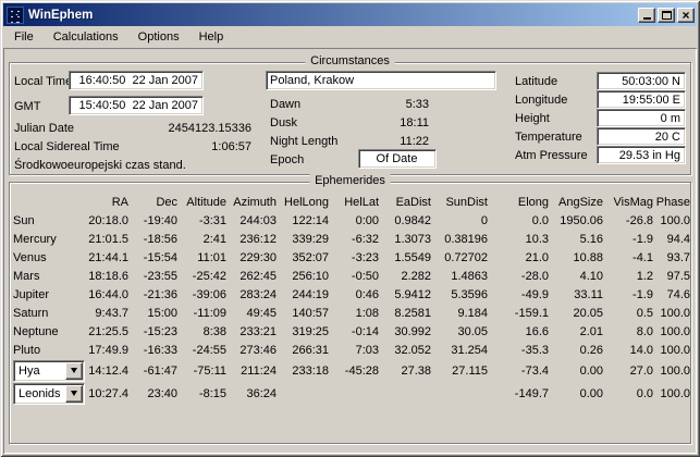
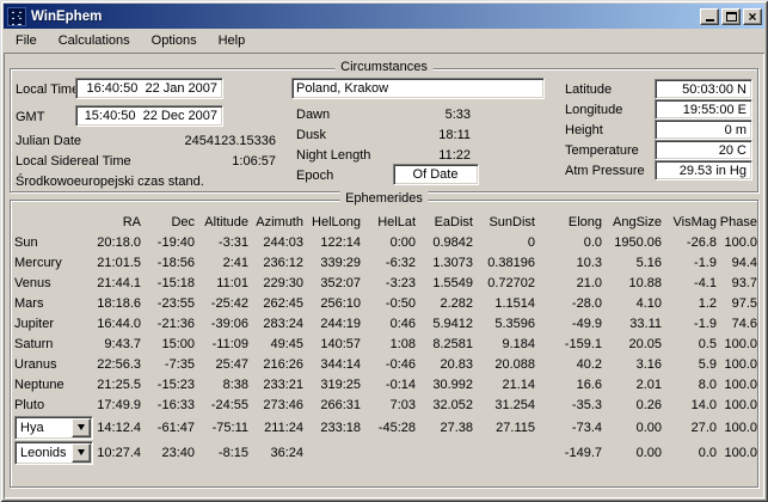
  WinEphem
  ×
  File
  Calculations
  Options
  Help
  Circumstances
  Local Tim
  16:40:50 22 Jan 2007
  GMT
- 15:40:50 22 Jan 2007
+ 15:40:50 22 Dec 2007
  Julian Date
  2454123.15336
  Local Sidereal Time
  1:06:57
  Środkowoeuropejski czas stand.
  Poland, Krakow
  Dawn
  5:33
  Dusk
  18:11
  Night Length
  11:22
  Epoch
  Of Date
  Latitude
  50:03:00 N
  Longitude
  19:55:00 E
  Height
  0 m
  Temperature
  20 C
  Atm Pressure
  29.53 in Hg
  Ephemerides
  	RA	Dec	Altitude	Azimuth	HelLong	HelLat	EaDist	SunDist	Elong	AngSize	VisMag	Phase
  Sun	20:18.0	-19:40	-3:31	244:03	122:14	0:00	0.9842	0	0.0	1950.06	-26.8	100.0
  Mercury	21:01.5	-18:56	2:41	236:12	339:29	-6:32	1.3073	0.38196	10.3	5.16	-1.9	94.4
- Venus	21:44.1	-15:54	11:01	229:30	352:07	-3:23	1.5549	0.72702	21.0	10.88	-4.1	93.7
+ Venus	21:44.1	-15:18	11:01	229:30	352:07	-3:23	1.5549	0.72702	21.0	10.88	-4.1	93.7
- Mars	18:18.6	-23:55	-25:42	262:45	256:10	-0:50	2.282	1.4863	-28.0	4.10	1.2	97.5
+ Mars	18:18.6	-23:55	-25:42	262:45	256:10	-0:50	2.282	1.1514	-28.0	4.10	1.2	97.5
  Jupiter	16:44.0	-21:36	-39:06	283:24	244:19	0:46	5.9412	5.3596	-49.9	33.11	-1.9	74.6
  Saturn	9:43.7	15:00	-11:09	49:45	140:57	1:08	8.2581	9.184	-159.1	20.05	0.5	100.0
+ Uranus	22:56.3	-7:35	25:47	216:26	344:14	-0:46	20.83	20.088	40.2	3.16	5.9	100.0
- Neptune	21:25.5	-15:23	8:38	233:21	319:25	-0:14	30.992	30.05	16.6	2.01	8.0	100.0
+ Neptune	21:25.5	-15:23	8:38	233:21	319:25	-0:14	30.992	21.14	16.6	2.01	8.0	100.0
  Pluto	17:49.9	-16:33	-24:55	273:46	266:31	7:03	32.052	31.254	-35.3	0.26	14.0	100.0
  Hya	14:12.4	-61:47	-75:11	211:24	233:18	-45:28	27.38	27.115	-73.4	0.00	27.0	100.0
  Leonids	10:27.4	23:40	-8:15	36:24					-149.7	0.00	0.0	100.0
